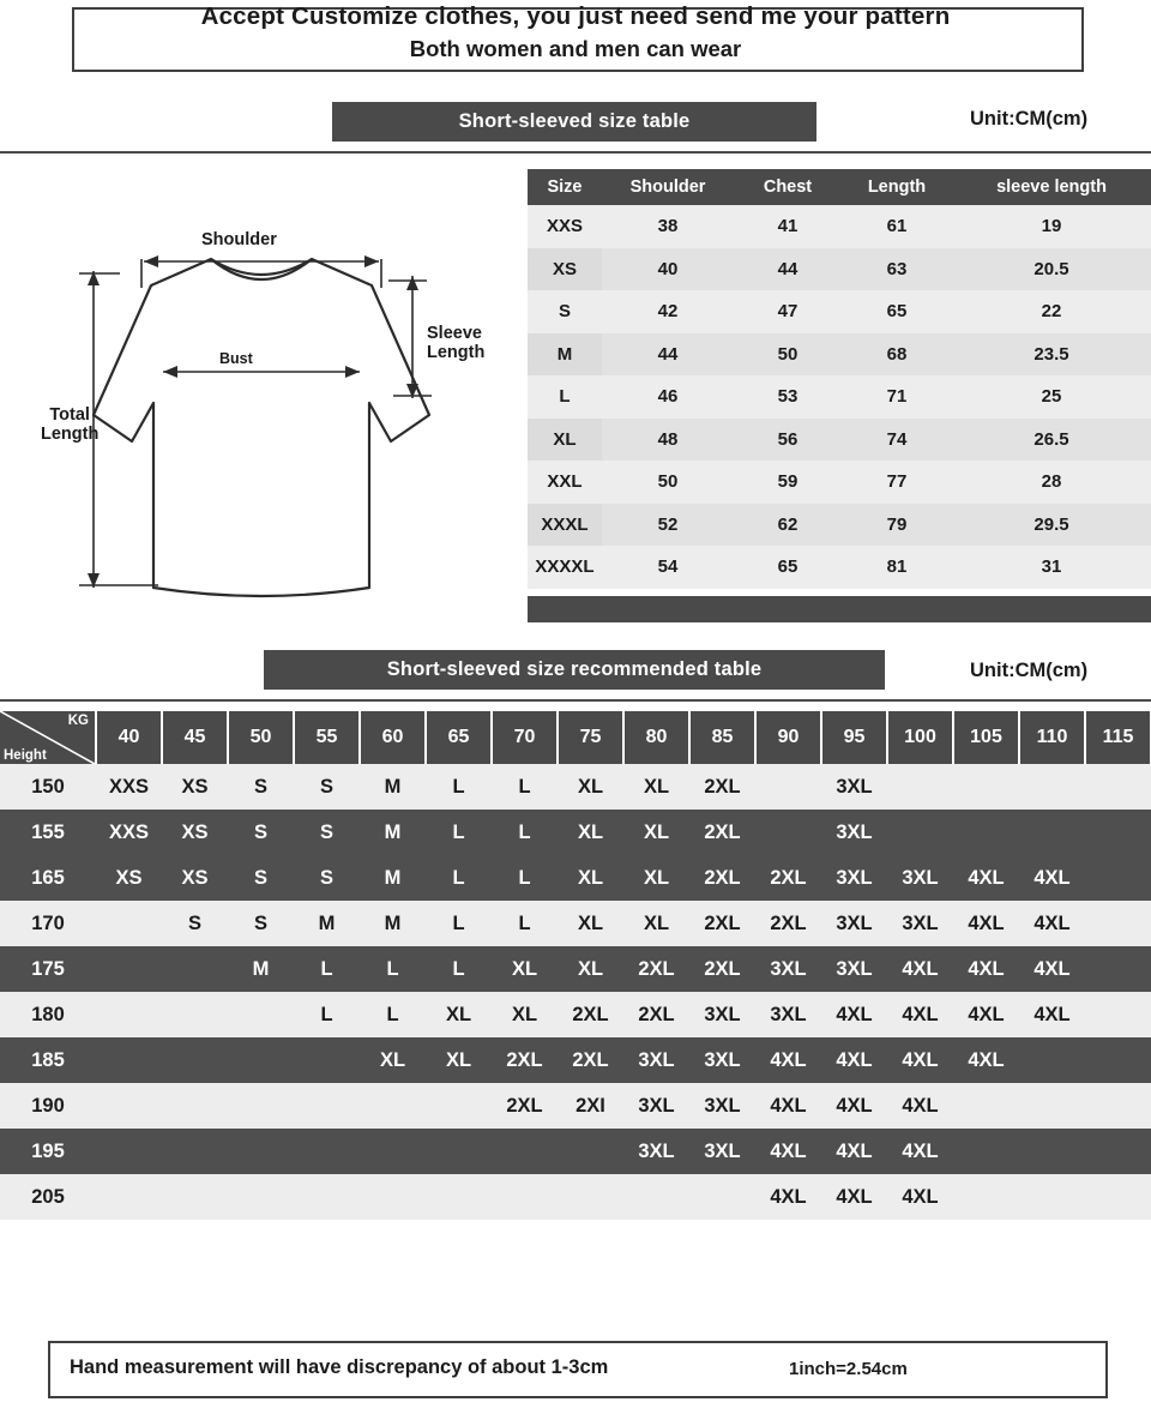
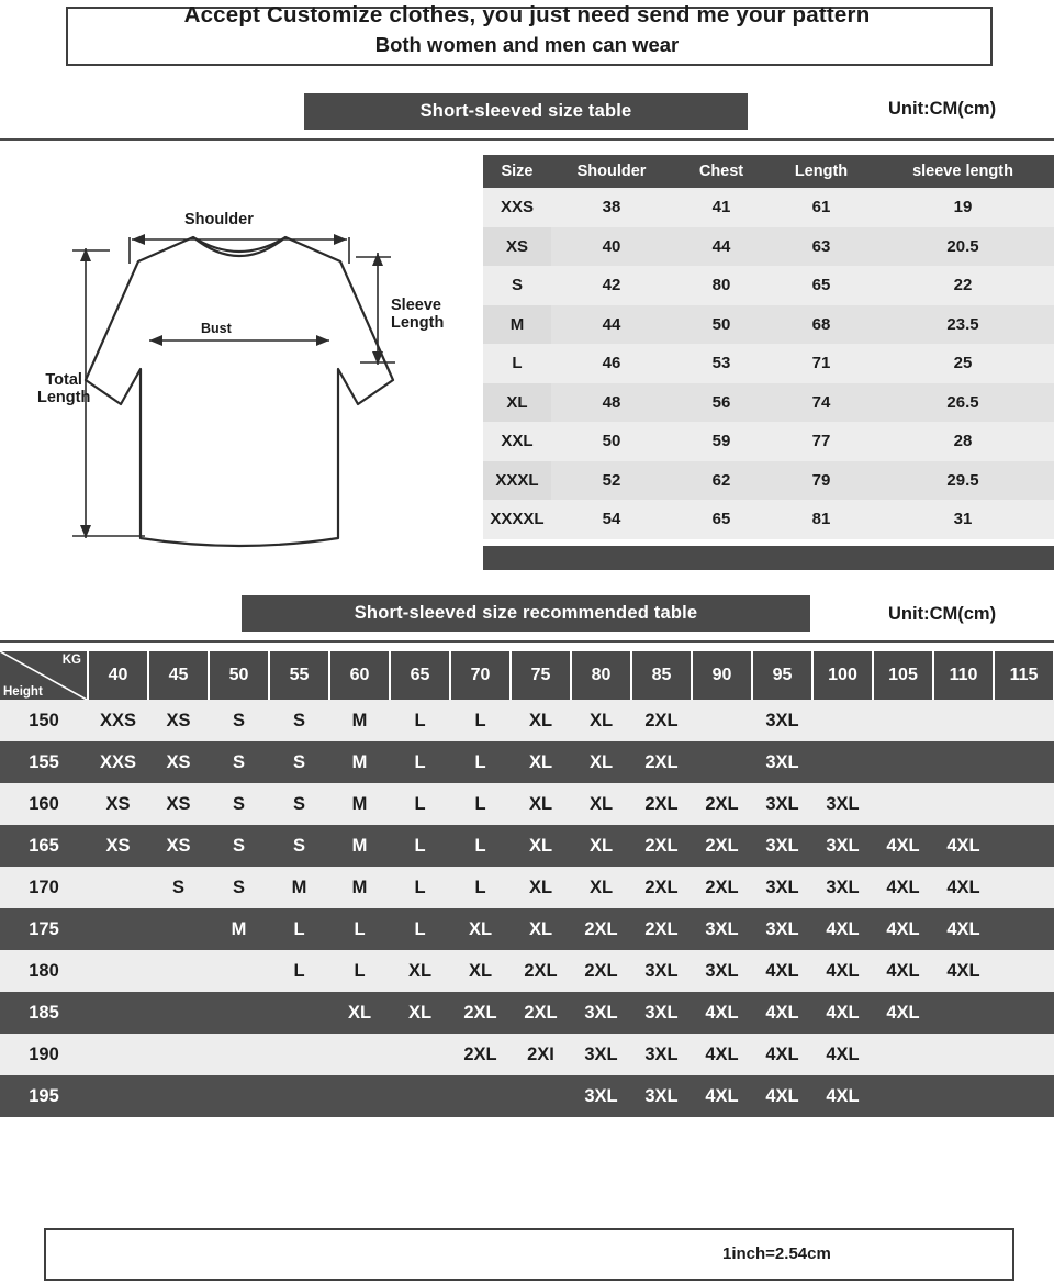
  Accept Customize clothes, you just need send me your pattern
  Both women and men can wear
  Short-sleeved size table
  Unit:CM(cm)
  Shoulder
  Bust
  Sleeve
  Length
  Total
  Length
  Size	Shoulder	Chest	Length	sleeve length
  XXS	38	41	61	19
  XS	40	44	63	20.5
- S	42	47	65	22
+ S	42	80	65	22
  M	44	50	68	23.5
  L	46	53	71	25
  XL	48	56	74	26.5
  XXL	50	59	77	28
  XXXL	52	62	79	29.5
  XXXXL	54	65	81	31
  Short-sleeved size recommended table
  Unit:CM(cm)
  KG Height	40	45	50	55	60	65	70	75	80	85	90	95	100	105	110	115
  150	XXS	XS	S	S	M	L	L	XL	XL	2XL		3XL
  155	XXS	XS	S	S	M	L	L	XL	XL	2XL		3XL
+ 160	XS	XS	S	S	M	L	L	XL	XL	2XL	2XL	3XL	3XL
  165	XS	XS	S	S	M	L	L	XL	XL	2XL	2XL	3XL	3XL	4XL	4XL
  170		S	S	M	M	L	L	XL	XL	2XL	2XL	3XL	3XL	4XL	4XL
  175			M	L	L	L	XL	XL	2XL	2XL	3XL	3XL	4XL	4XL	4XL
  180				L	L	XL	XL	2XL	2XL	3XL	3XL	4XL	4XL	4XL	4XL
  185					XL	XL	2XL	2XL	3XL	3XL	4XL	4XL	4XL	4XL
  190							2XL	2XI	3XL	3XL	4XL	4XL	4XL
  195									3XL	3XL	4XL	4XL	4XL
- 205											4XL	4XL	4XL
- Hand measurement will have discrepancy of about 1-3cm
  1inch=2.54cm
